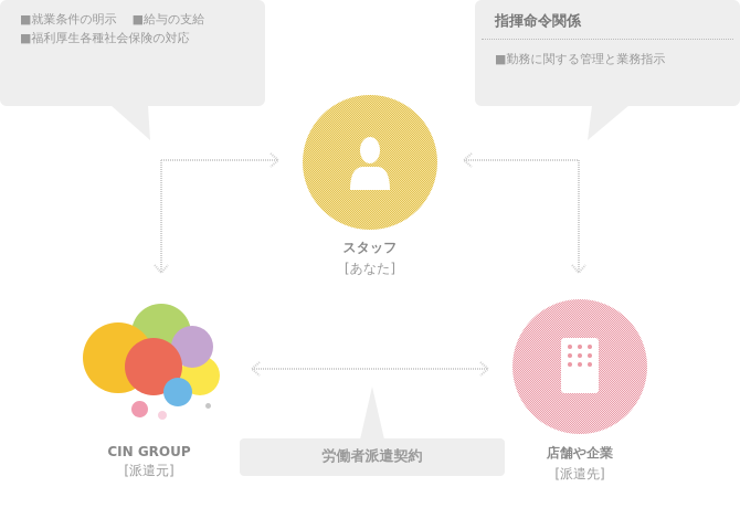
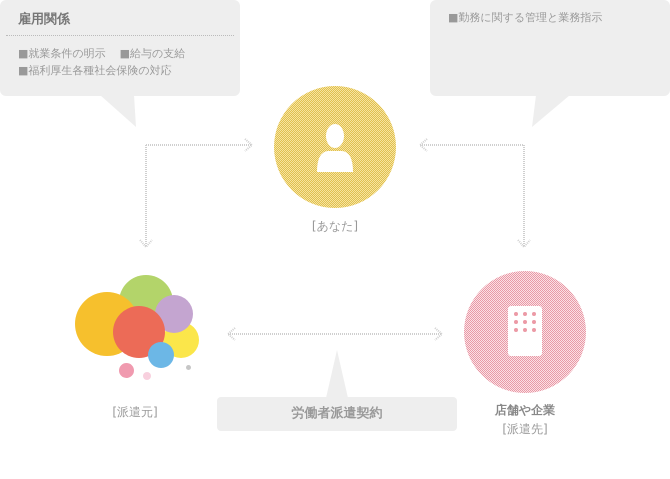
+ 雇用関係
  ■就業条件の明示 ■給与の支給
  ■福利厚生各種社会保険の対応
- 指揮命令関係
  ■勤務に関する管理と業務指示
- スタッフ
  [あなた]
- CIN GROUP
  [派遣元]
  店舗や企業
  [派遣先]
  労働者派遣契約
